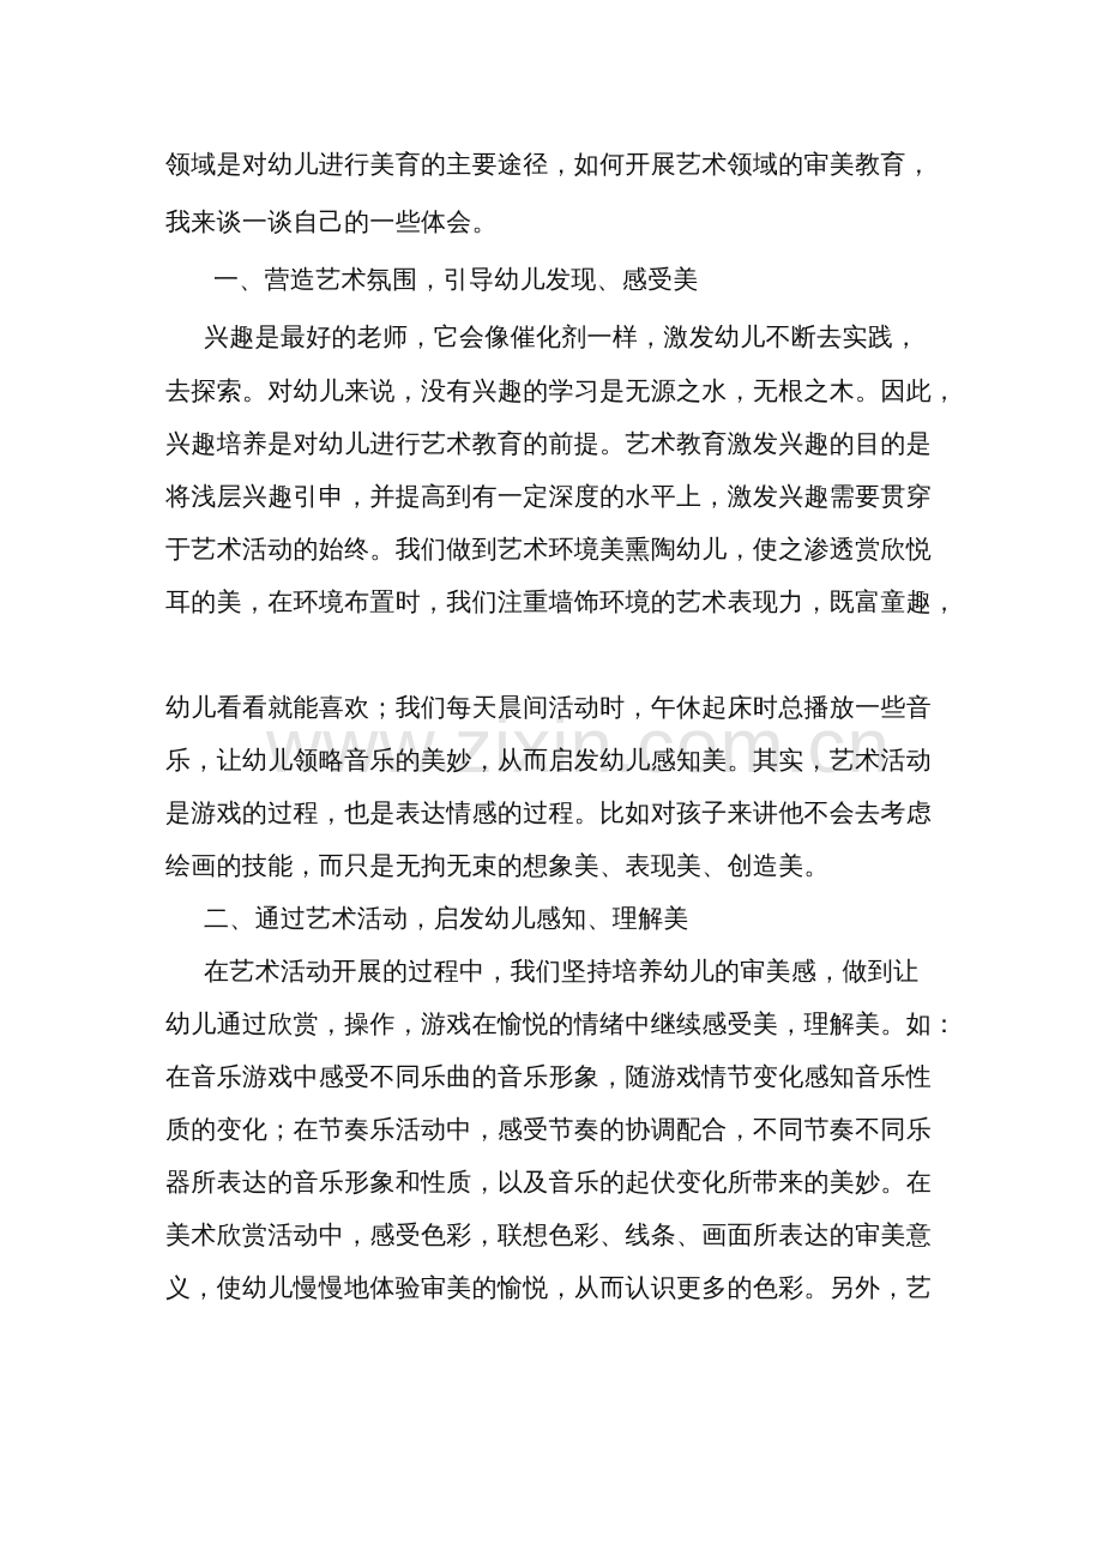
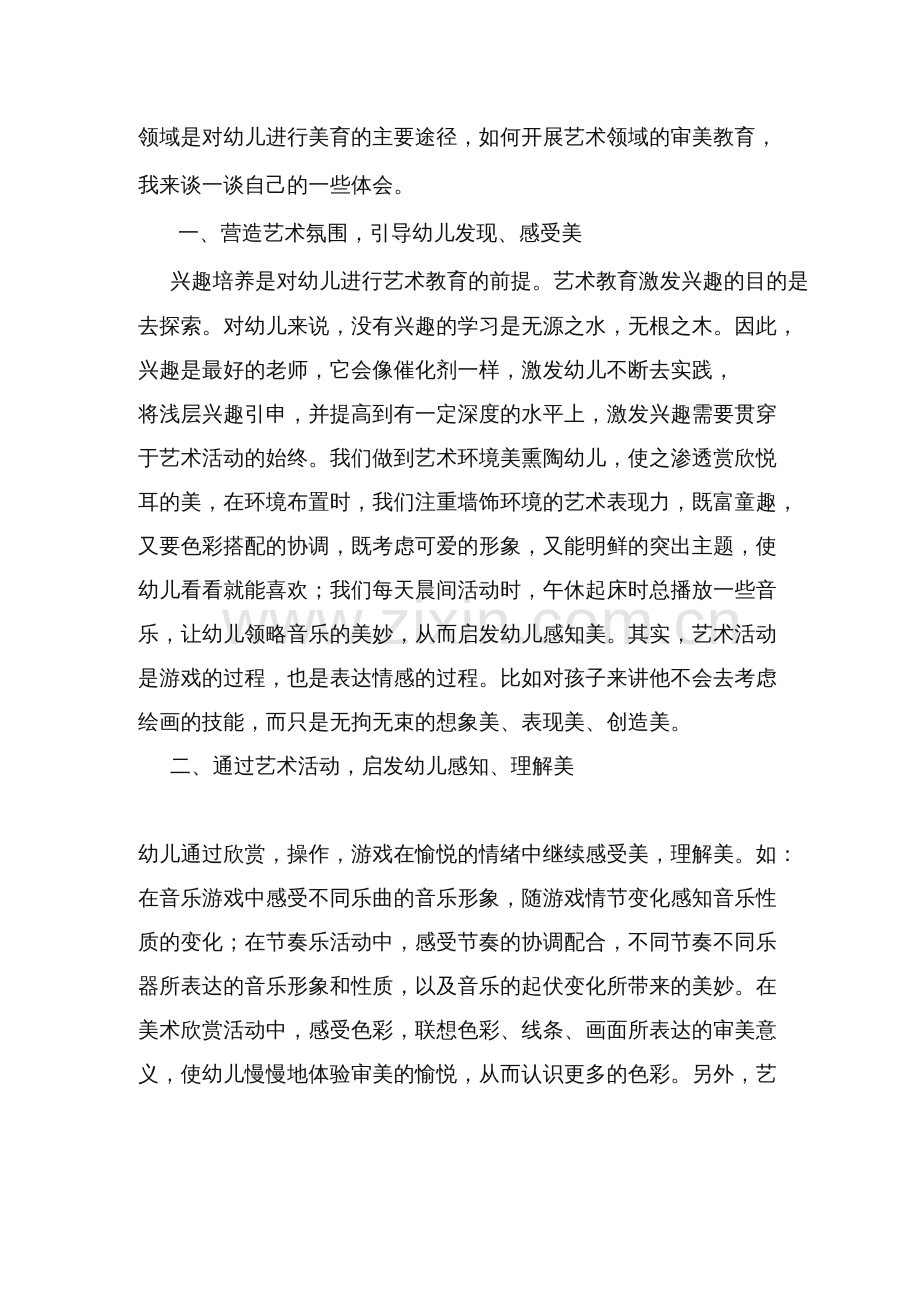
  www.zixin.com.cn
  领域是对幼儿进行美育的主要途径，如何开展艺术领域的审美教育，
  我来谈一谈自己的一些体会。
  一、营造艺术氛围，引导幼儿发现、感受美
- 兴趣是最好的老师，它会像催化剂一样，激发幼儿不断去实践，
+ 兴趣培养是对幼儿进行艺术教育的前提。艺术教育激发兴趣的目的是
  去探索。对幼儿来说，没有兴趣的学习是无源之水，无根之木。因此，
- 兴趣培养是对幼儿进行艺术教育的前提。艺术教育激发兴趣的目的是
+ 兴趣是最好的老师，它会像催化剂一样，激发幼儿不断去实践，
  将浅层兴趣引申，并提高到有一定深度的水平上，激发兴趣需要贯穿
  于艺术活动的始终。我们做到艺术环境美熏陶幼儿，使之渗透赏欣悦
  耳的美，在环境布置时，我们注重墙饰环境的艺术表现力，既富童趣，
+ 又要色彩搭配的协调，既考虑可爱的形象，又能明鲜的突出主题，使
  幼儿看看就能喜欢；我们每天晨间活动时，午休起床时总播放一些音
  乐，让幼儿领略音乐的美妙，从而启发幼儿感知美。其实，艺术活动
  是游戏的过程，也是表达情感的过程。比如对孩子来讲他不会去考虑
  绘画的技能，而只是无拘无束的想象美、表现美、创造美。
  二、通过艺术活动，启发幼儿感知、理解美
- 在艺术活动开展的过程中，我们坚持培养幼儿的审美感，做到让
  幼儿通过欣赏，操作，游戏在愉悦的情绪中继续感受美，理解美。如：
  在音乐游戏中感受不同乐曲的音乐形象，随游戏情节变化感知音乐性
  质的变化；在节奏乐活动中，感受节奏的协调配合，不同节奏不同乐
  器所表达的音乐形象和性质，以及音乐的起伏变化所带来的美妙。在
  美术欣赏活动中，感受色彩，联想色彩、线条、画面所表达的审美意
  义，使幼儿慢慢地体验审美的愉悦，从而认识更多的色彩。另外，艺
